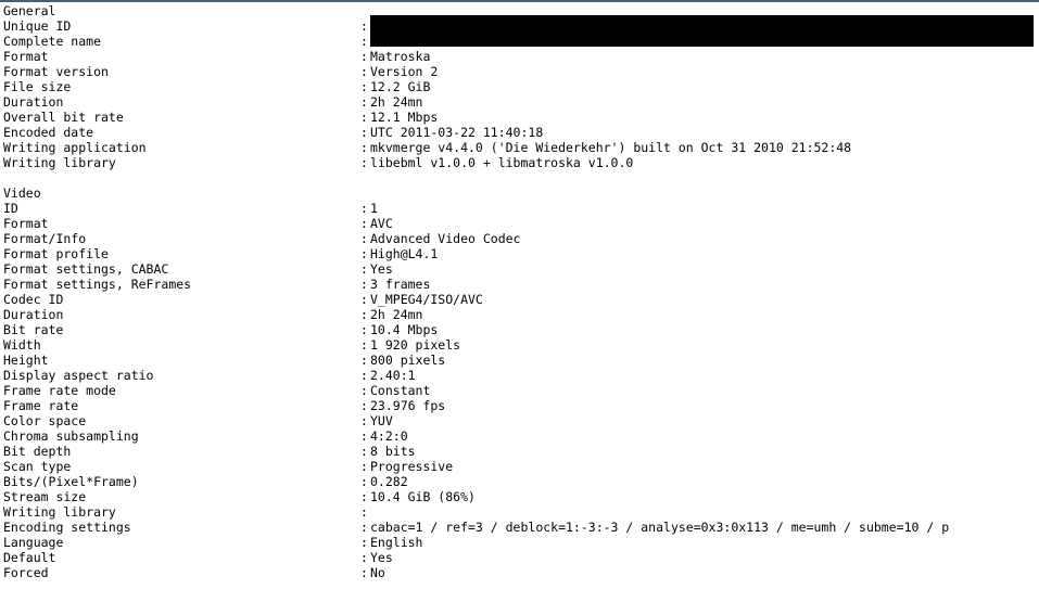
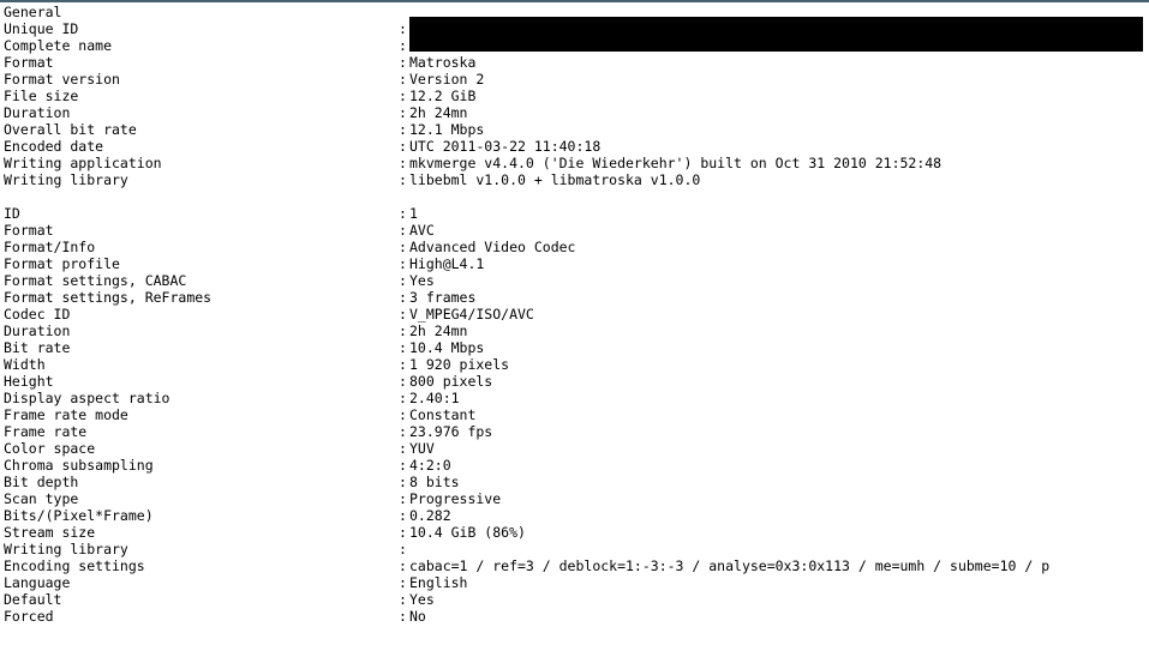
  General
  Unique ID
  :
  Complete name
  :
  Format
  :
  Matroska
  Format version
  :
  Version 2
  File size
  :
  12.2 GiB
  Duration
  :
  2h 24mn
  Overall bit rate
  :
  12.1 Mbps
  Encoded date
  :
  UTC 2011-03-22 11:40:18
  Writing application
  :
  mkvmerge v4.4.0 ('Die Wiederkehr') built on Oct 31 2010 21:52:48
  Writing library
  :
  libebml v1.0.0 + libmatroska v1.0.0
- Video
  ID
  :
  1
  Format
  :
  AVC
  Format/Info
  :
  Advanced Video Codec
  Format profile
  :
  High@L4.1
  Format settings, CABAC
  :
  Yes
  Format settings, ReFrames
  :
  3 frames
  Codec ID
  :
  V_MPEG4/ISO/AVC
  Duration
  :
  2h 24mn
  Bit rate
  :
  10.4 Mbps
  Width
  :
  1 920 pixels
  Height
  :
  800 pixels
  Display aspect ratio
  :
  2.40:1
  Frame rate mode
  :
  Constant
  Frame rate
  :
  23.976 fps
  Color space
  :
  YUV
  Chroma subsampling
  :
  4:2:0
  Bit depth
  :
  8 bits
  Scan type
  :
  Progressive
  Bits/(Pixel*Frame)
  :
  0.282
  Stream size
  :
  10.4 GiB (86%)
  Writing library
  :
  Encoding settings
  :
  cabac=1 / ref=3 / deblock=1:-3:-3 / analyse=0x3:0x113 / me=umh / subme=10 / p
  Language
  :
  English
  Default
  :
  Yes
  Forced
  :
  No
